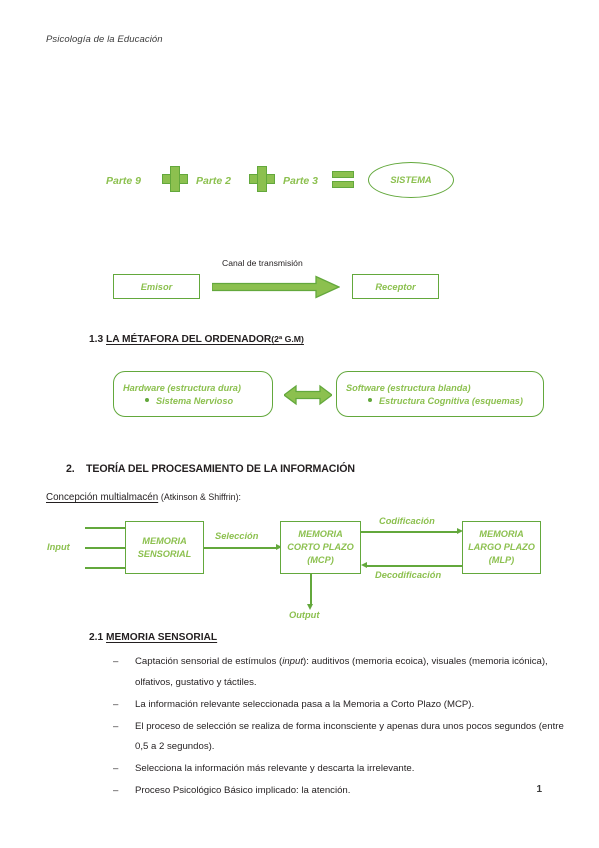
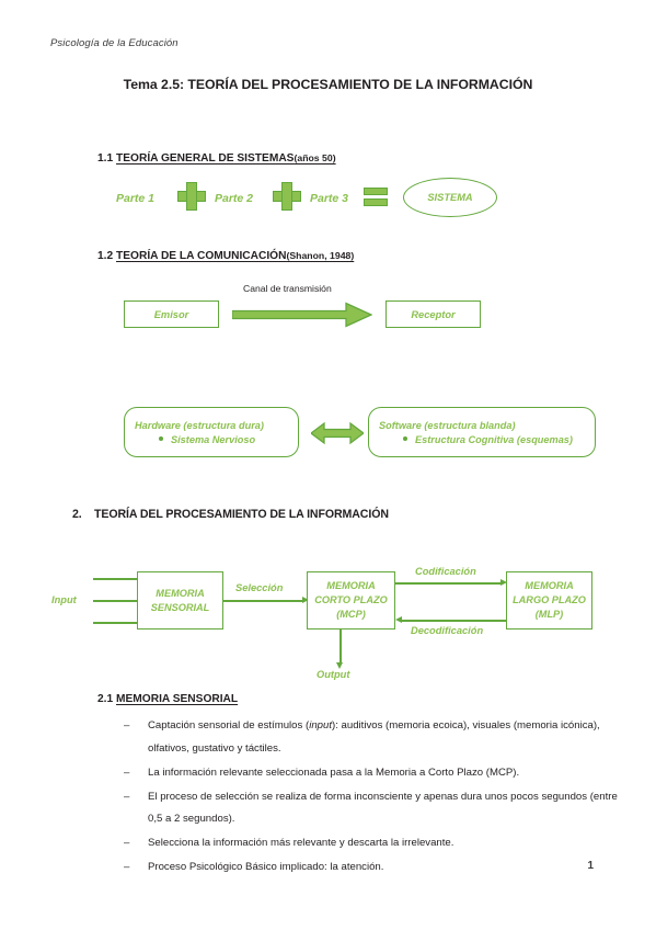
  Psicología de la Educación
+ Tema 2.5: TEORÍA DEL PROCESAMIENTO DE LA INFORMACIÓN
+ 1.1 TEORÍA GENERAL DE SISTEMAS(años 50)
- Parte 9
+ Parte 1
  Parte 2
  Parte 3
  SISTEMA
+ 1.2 TEORÍA DE LA COMUNICACIÓN(Shanon, 1948)
  Canal de transmisión
  Emisor
  Receptor
- 1.3 LA MÉTAFORA DEL ORDENADOR(2ª G.M)
  Hardware (estructura dura)
  Sistema Nervioso
  Software (estructura blanda)
  Estructura Cognitiva (esquemas)
  2. TEORÍA DEL PROCESAMIENTO DE LA INFORMACIÓN
- Concepción multialmacén (Atkinson & Shiffrin):
  Input
  MEMORIA
  SENSORIAL
  Selección
  MEMORIA
  CORTO PLAZO
  (MCP)
  Codificación
  Decodificación
  MEMORIA
  LARGO PLAZO
  (MLP)
  Output
  2.1 MEMORIA SENSORIAL
  –
  Captación sensorial de estímulos (input): auditivos (memoria ecoica), visuales (memoria icónica), olfativos, gustativo y táctiles.
  –
  La información relevante seleccionada pasa a la Memoria a Corto Plazo (MCP).
  –
  El proceso de selección se realiza de forma inconsciente y apenas dura unos pocos segundos (entre 0,5 a 2 segundos).
  –
  Selecciona la información más relevante y descarta la irrelevante.
  –
  Proceso Psicológico Básico implicado: la atención.
  1
